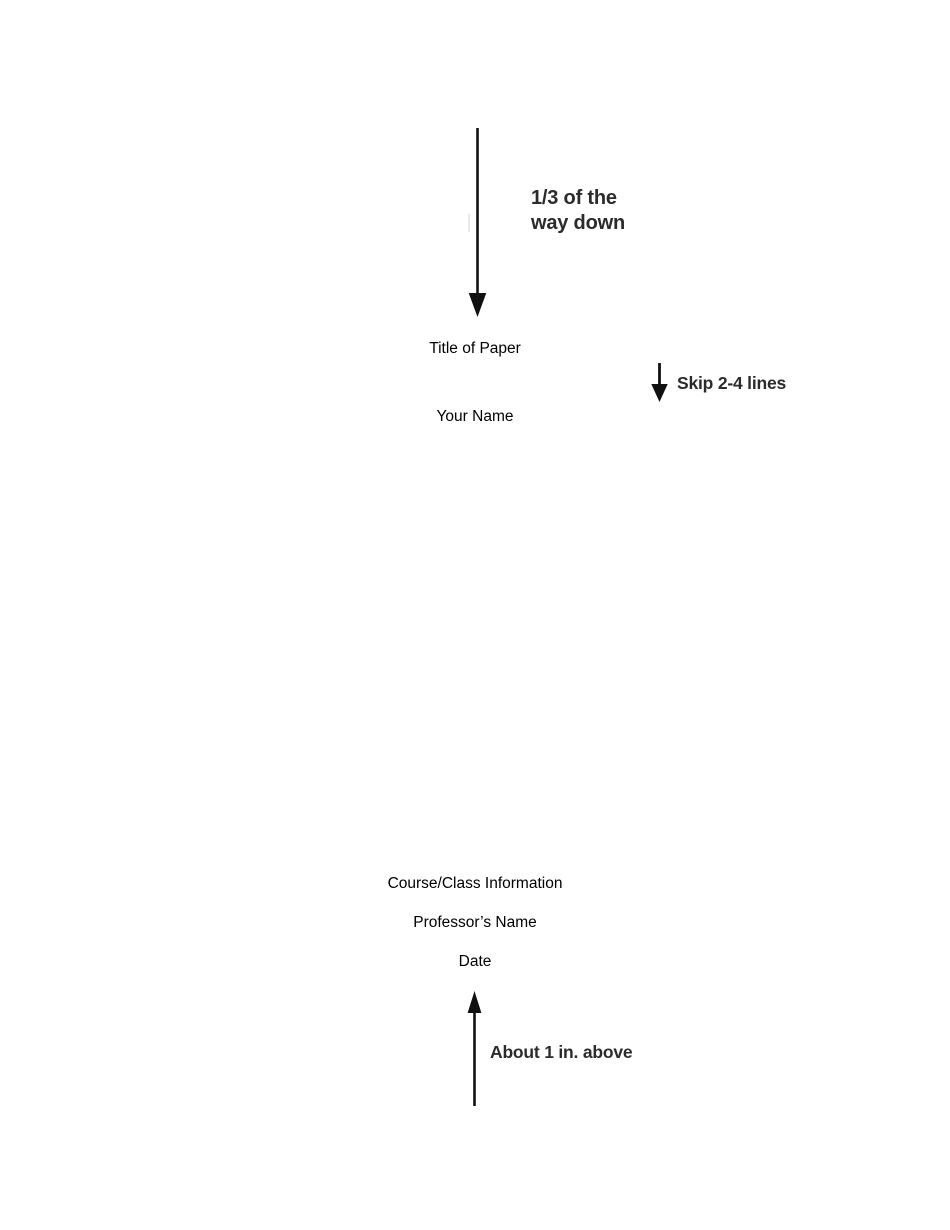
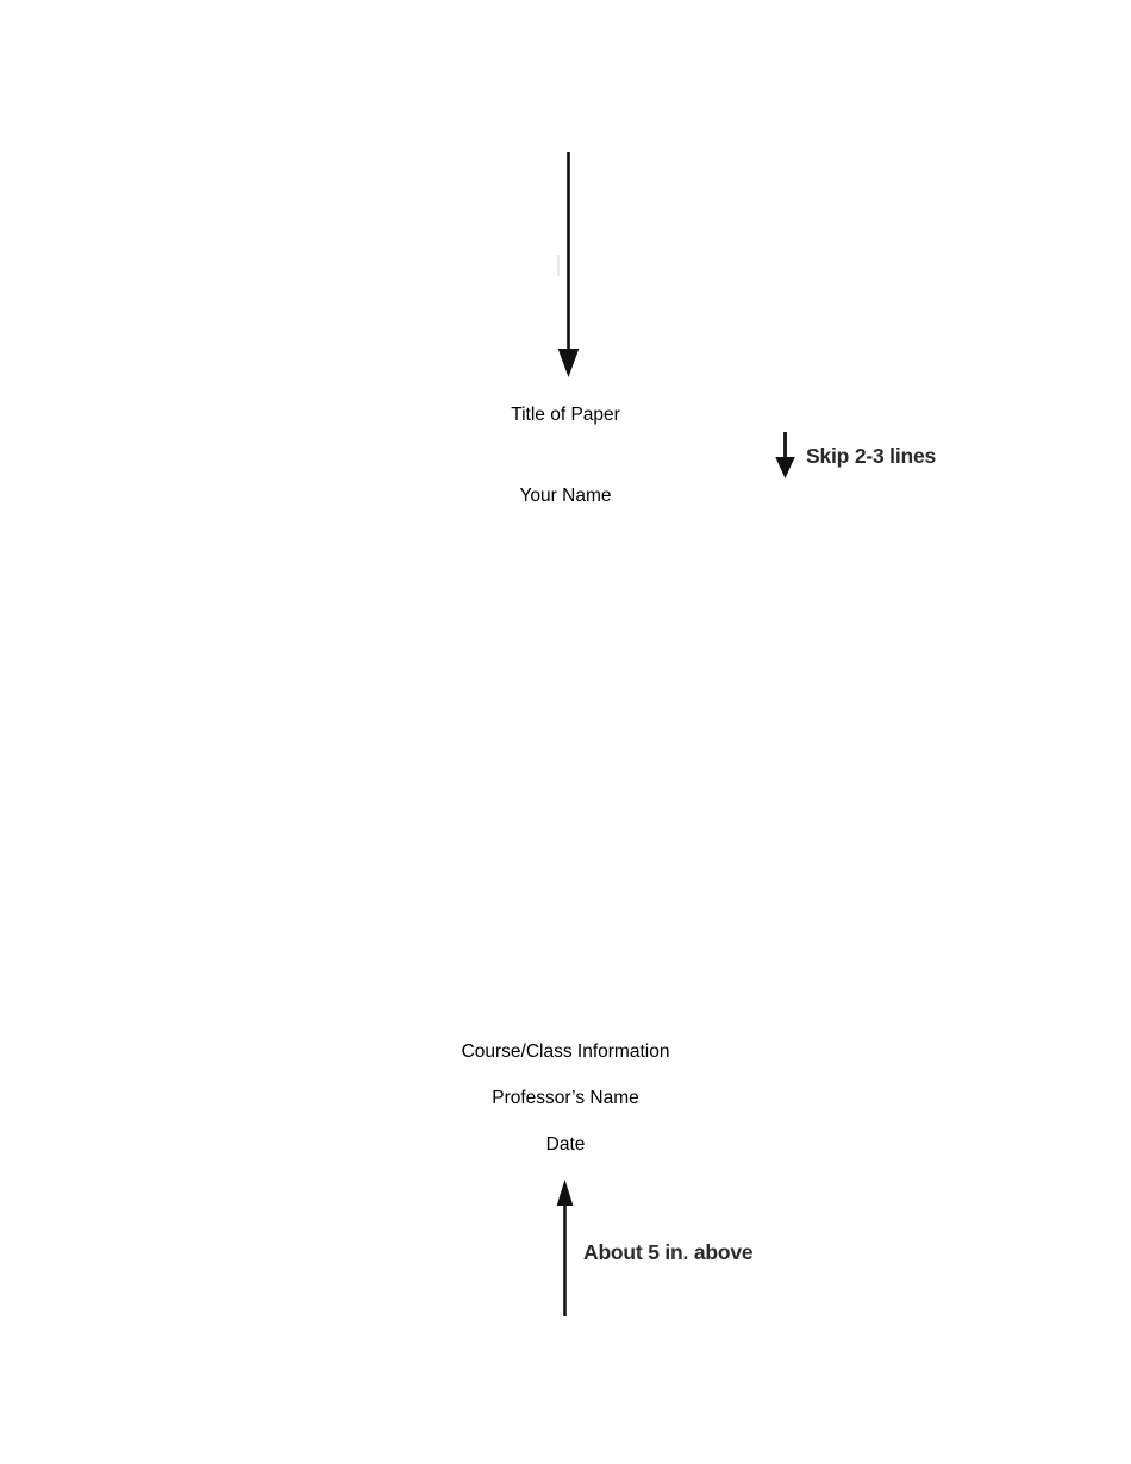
- 1/3 of the
- way down
  Title of Paper
- Skip 2-4 lines
+ Skip 2-3 lines
  Your Name
  Course/Class Information
  Professor’s Name
  Date
- About 1 in. above
+ About 5 in. above
